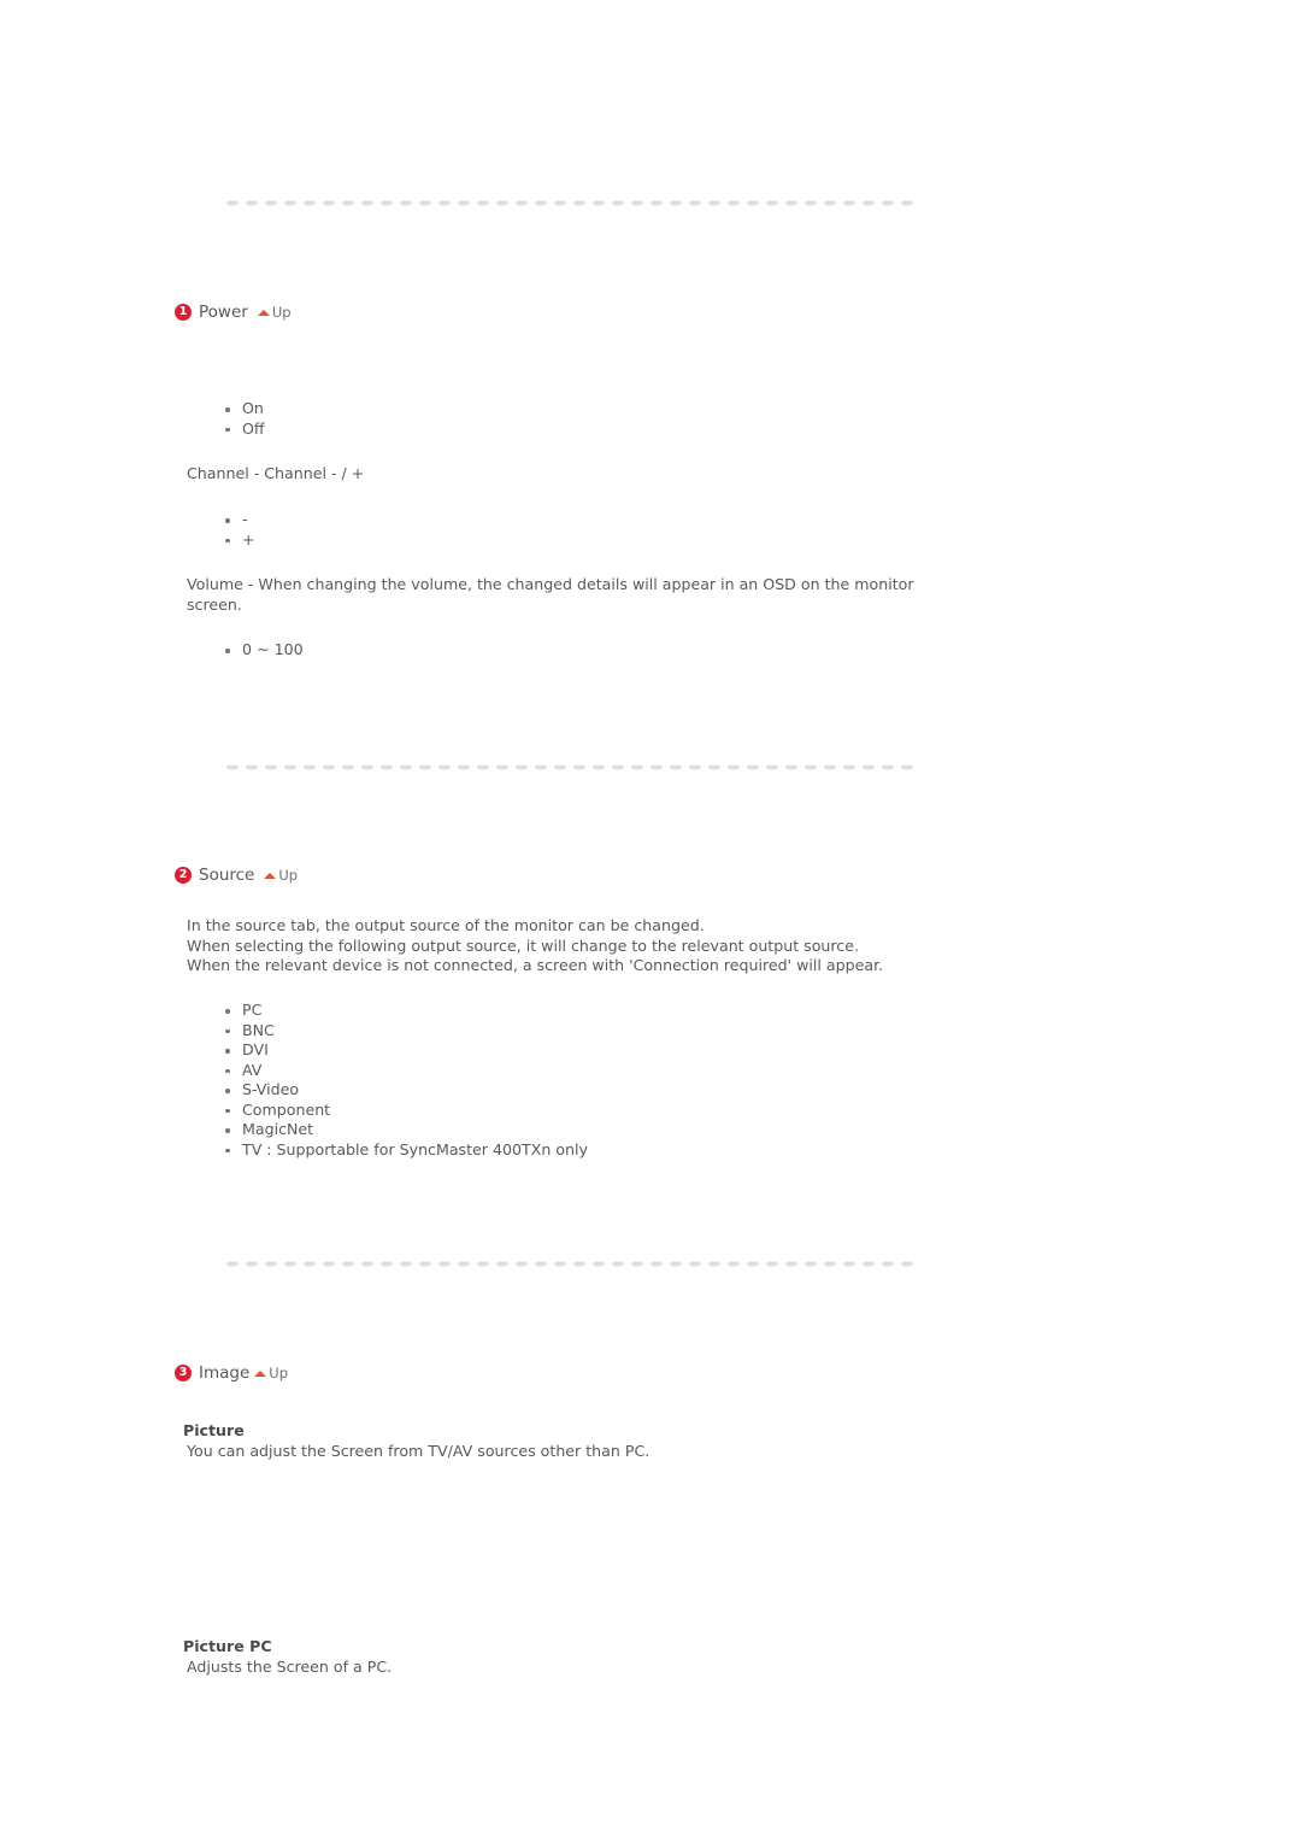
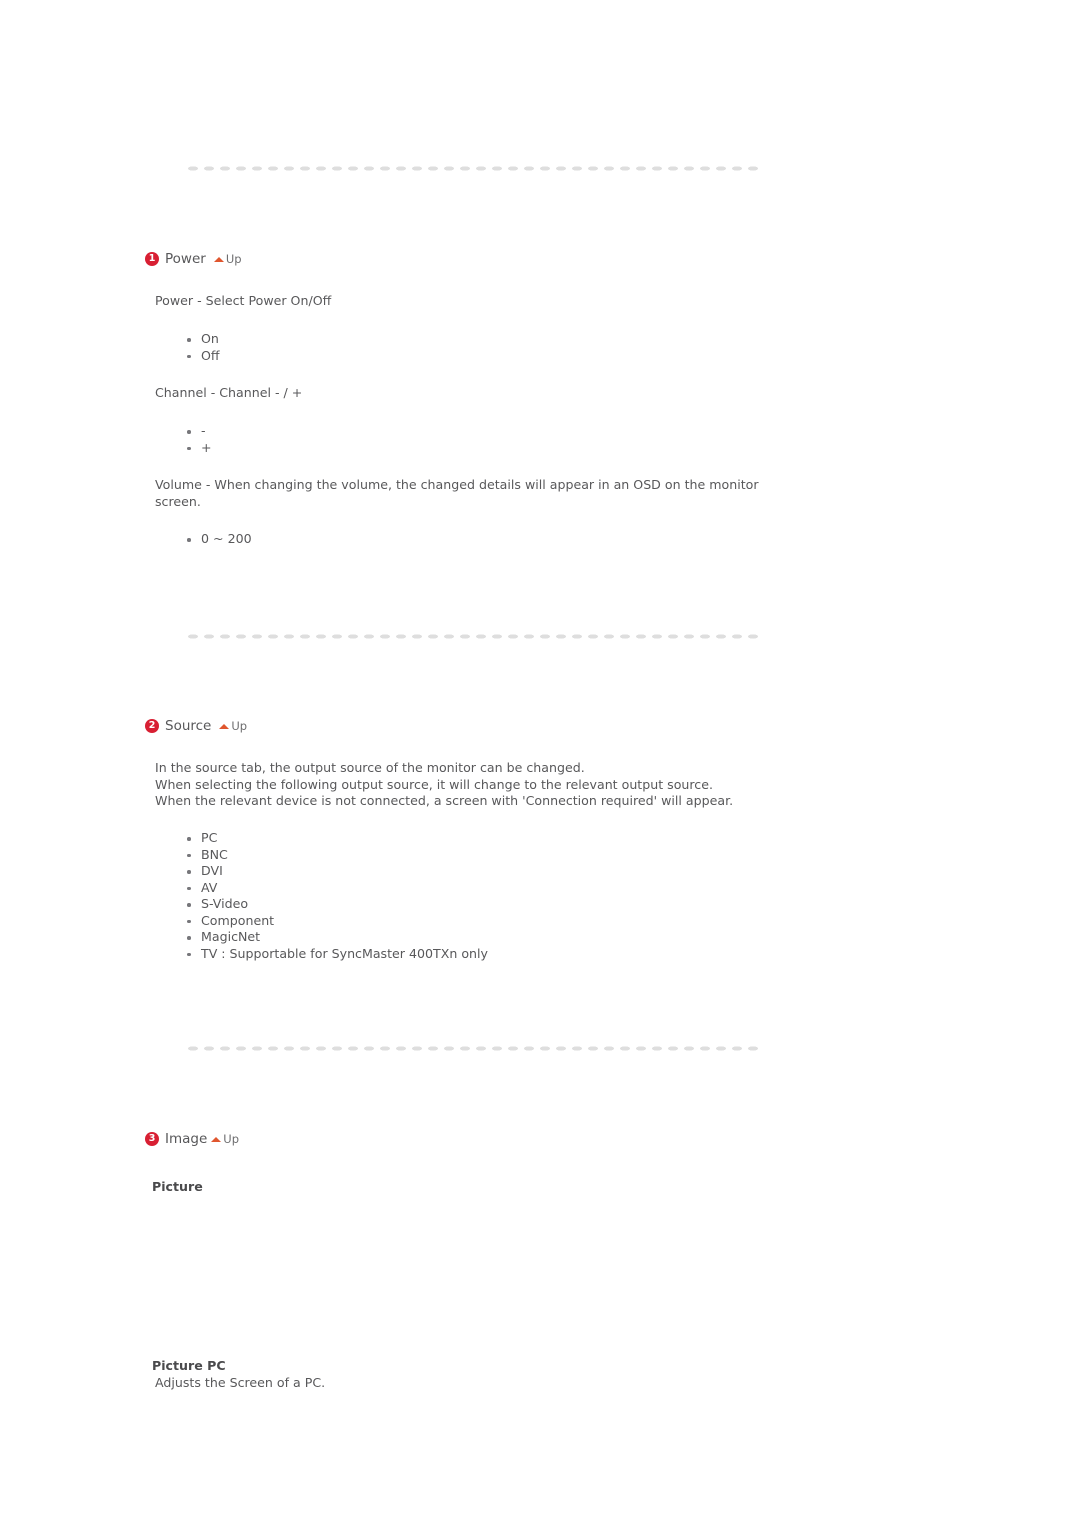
  1
  Power
  Up
+ Power - Select Power On/Off
  On
  Off
  Channel - Channel - / +
  -
  +
  Volume - When changing the volume, the changed details will appear in an OSD on the monitor screen.
- 0 ~ 100
+ 0 ~ 200
  2
  Source
  Up
  In the source tab, the output source of the monitor can be changed.
  When selecting the following output source, it will change to the relevant output source.
  When the relevant device is not connected, a screen with 'Connection required' will appear.
  PC
  BNC
  DVI
  AV
  S-Video
  Component
  MagicNet
  TV : Supportable for SyncMaster 400TXn only
  3
  Image
  Up
  Picture
- You can adjust the Screen from TV/AV sources other than PC.
  Picture PC
  Adjusts the Screen of a PC.
